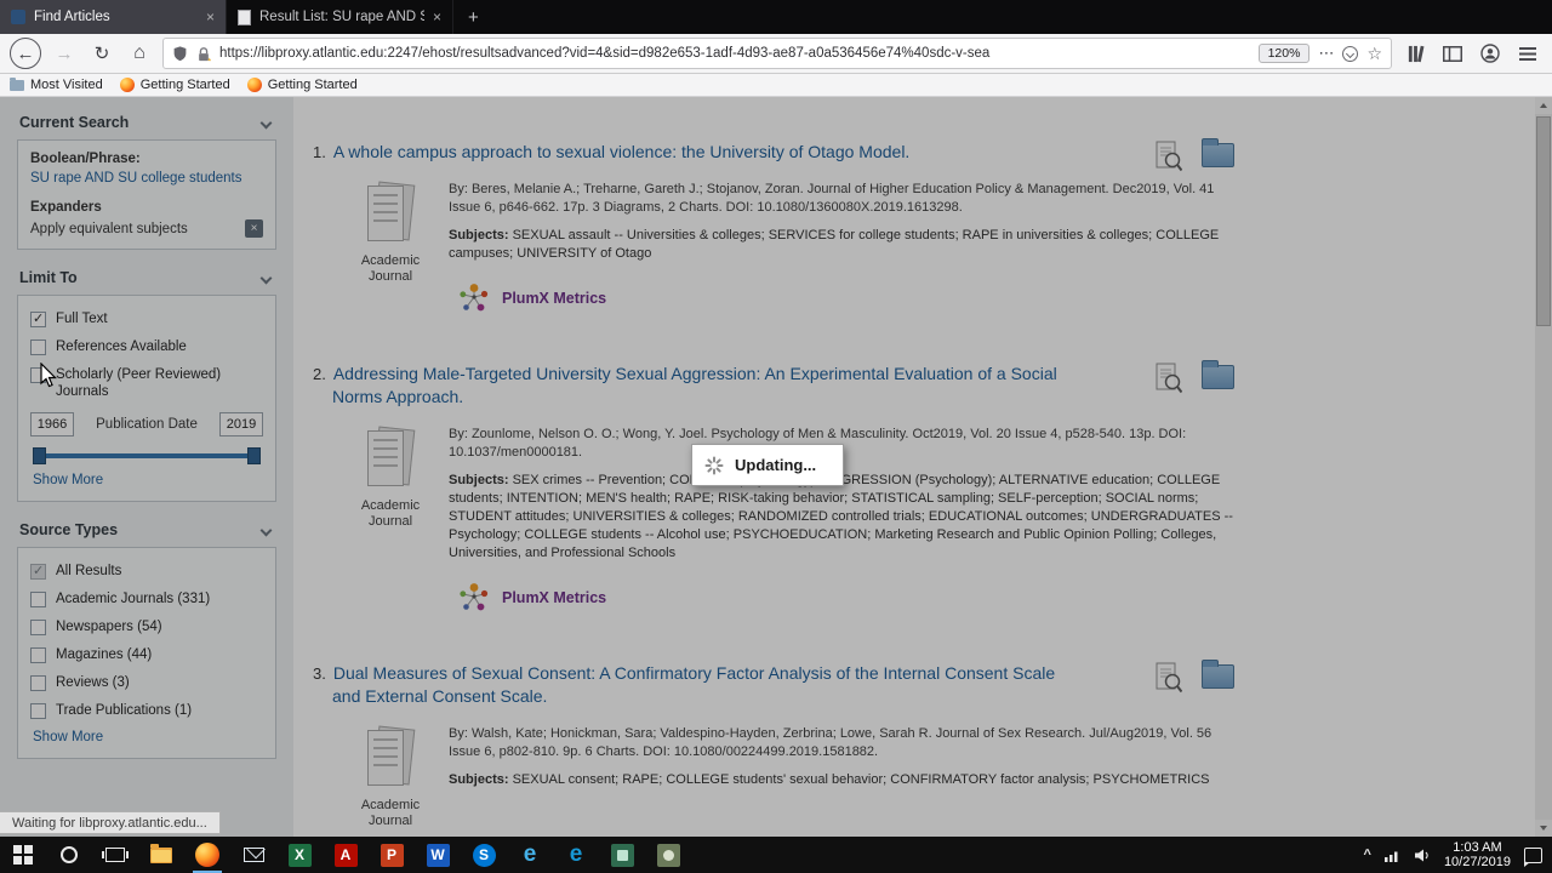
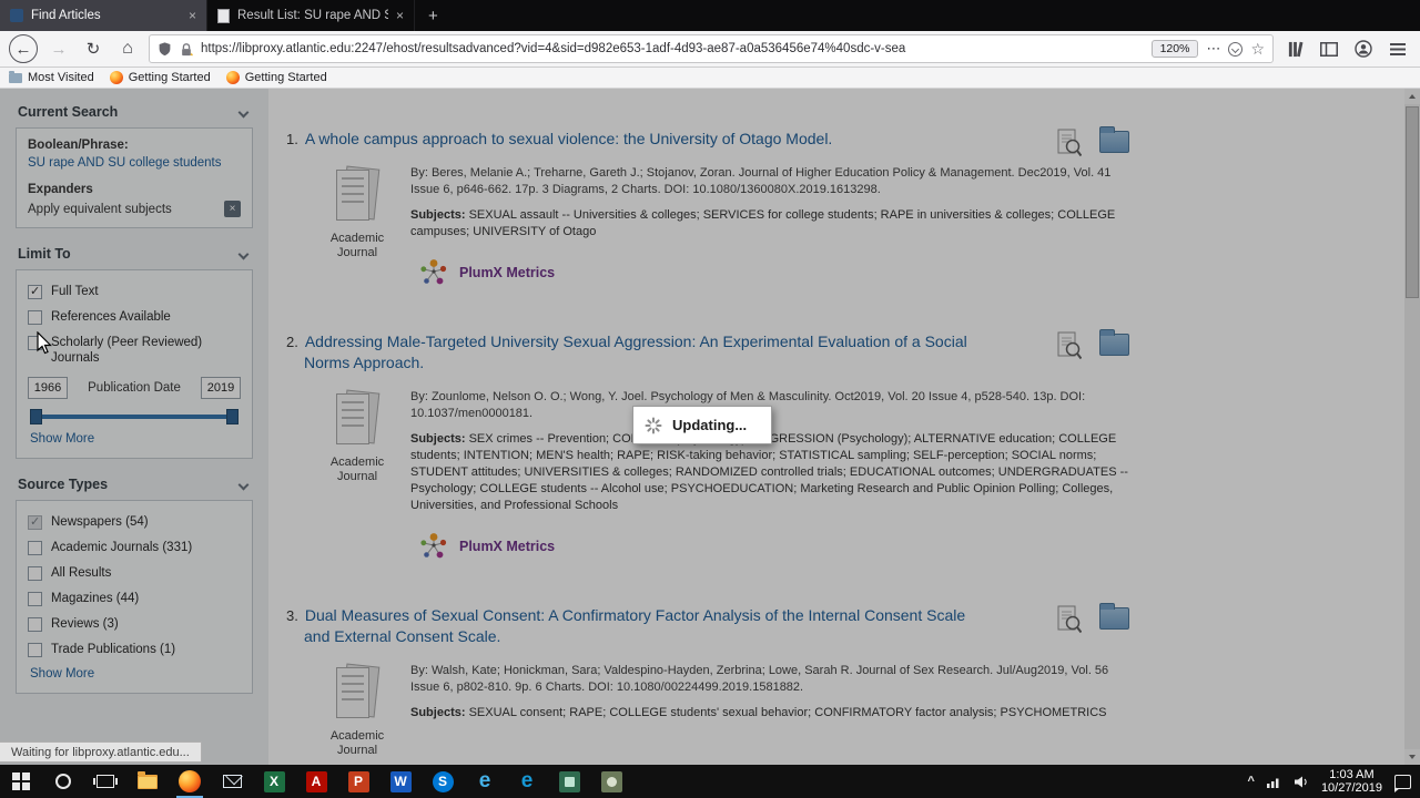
  Find Articles
  Result List: SU rape AND
  https://libproxy.atlantic.edu:2247/ehost/resultsadvanced?vid=4&sid=d982e653-1adf-4d93-ae87-a0a536456e74%40sdc-v-sea
  120%
  Most Visited
  Getting Started
  Getting Started
  Current Search
  Boolean/Phrase:
  SU rape AND SU college students
  Expanders
  Apply equivalent subjects
  Limit To
  Full Text
  References Available
  Scholarly (Peer Reviewed) Journals
  1966
  Publication Date
  2019
  Show More
  Source Types
- All Results
+ Newspapers (54)
  Academic Journals (331)
- Newspapers (54)
+ All Results
  Magazines (44)
  Reviews (3)
  Trade Publications (1)
  Show More
  1. A whole campus approach to sexual violence: the University of Otago Model.
  Academic Journal
  By: Beres, Melanie A.; Treharne, Gareth J.; Stojanov, Zoran. Journal of Higher Education Policy & Management. Dec2019, Vol. 41 Issue 6, p646-662. 17p. 3 Diagrams, 2 Charts. DOI: 10.1080/1360080X.2019.1613298.
  Subjects: SEXUAL assault -- Universities & colleges; SERVICES for college students; RAPE in universities & colleges; COLLEGE campuses; UNIVERSITY of Otago
  PlumX Metrics
  2. Addressing Male-Targeted University Sexual Aggression: An Experimental Evaluation of a Social Norms Approach.
  Academic Journal
  By: Zounlome, Nelson O. O.; Wong, Y. Joel. Psychology of Men & Masculinity. Oct2019, Vol. 20 Issue 4, p528-540. 13p. DOI: 10.1037/men0000181.
  Subjects: SEX crimes -- Prevention; COGRESSION (Psychology); ALTERNATIVE education; COLLEGE students; INTENTION; MEN'S health; RAPE; RISK-taking behavior; STATISTICAL sampling; SELF-perception; SOCIAL norms; STUDENT attitudes; UNIVERSITIES & colleges; RANDOMIZED controlled trials; EDUCATIONAL outcomes; UNDERGRADUATES -- Psychology; COLLEGE students -- Alcohol use; PSYCHOEDUCATION; Marketing Research and Public Opinion Polling; Colleges, Universities, and Professional Schools
  PlumX Metrics
  3. Dual Measures of Sexual Consent: A Confirmatory Factor Analysis of the Internal Consent Scale and External Consent Scale.
  Academic Journal
  By: Walsh, Kate; Honickman, Sara; Valdespino-Hayden, Zerbrina; Lowe, Sarah R. Journal of Sex Research. Jul/Aug2019, Vol. 56 Issue 6, p802-810. 9p. 6 Charts. DOI: 10.1080/00224499.2019.1581882.
  Subjects: SEXUAL consent; RAPE; COLLEGE students' sexual behavior; CONFIRMATORY factor analysis; PSYCHOMETRICS
  Updating...
  Waiting for libproxy.atlantic.edu...
  1:03 AM
  10/27/2019
